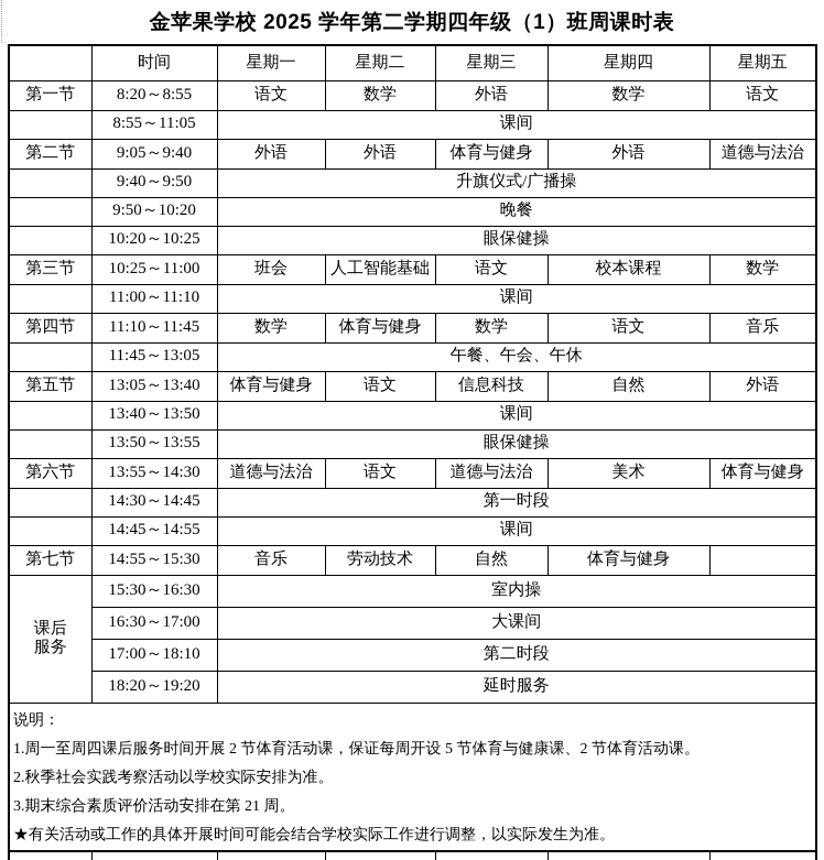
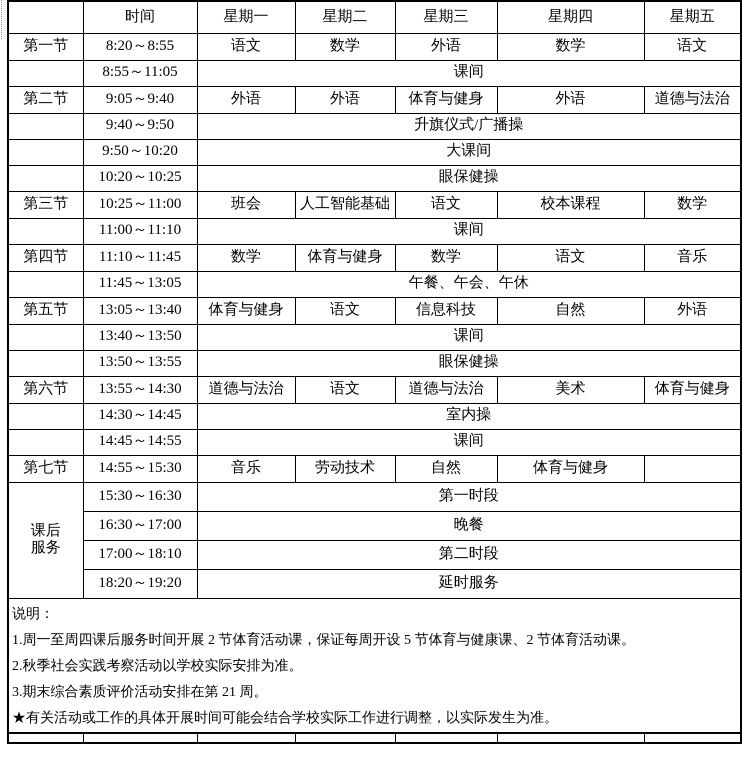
- 金苹果学校 2025 学年第二学期四年级（1）班周课时表
  	时间	星期一	星期二	星期三	星期四	星期五
  第一节	8:20～8:55	语文	数学	外语	数学	语文
  	8:55～11:05	课间
  第二节	9:05～9:40	外语	外语	体育与健身	外语	道德与法治
  	9:40～9:50	升旗仪式/广播操
- 	9:50～10:20	晚餐
+ 	9:50～10:20	大课间
  	10:20～10:25	眼保健操
  第三节	10:25～11:00	班会	人工智能基础	语文	校本课程	数学
  	11:00～11:10	课间
  第四节	11:10～11:45	数学	体育与健身	数学	语文	音乐
  	11:45～13:05	午餐、午会、午休
  第五节	13:05～13:40	体育与健身	语文	信息科技	自然	外语
  	13:40～13:50	课间
  	13:50～13:55	眼保健操
  第六节	13:55～14:30	道德与法治	语文	道德与法治	美术	体育与健身
- 	14:30～14:45	第一时段
+ 	14:30～14:45	室内操
  	14:45～14:55	课间
  第七节	14:55～15:30	音乐	劳动技术	自然	体育与健身
- 课后 服务	15:30～16:30	室内操
+ 课后 服务	15:30～16:30	第一时段
- 16:30～17:00	大课间
+ 16:30～17:00	晚餐
  17:00～18:10	第二时段
  18:20～19:20	延时服务
  说明： 1.周一至周四课后服务时间开展 2 节体育活动课，保证每周开设 5 节体育与健康课、2 节体育活动课。 2.秋季社会实践考察活动以学校实际安排为准。 3.期末综合素质评价活动安排在第 21 周。 ★有关活动或工作的具体开展时间可能会结合学校实际工作进行调整，以实际发生为准。
